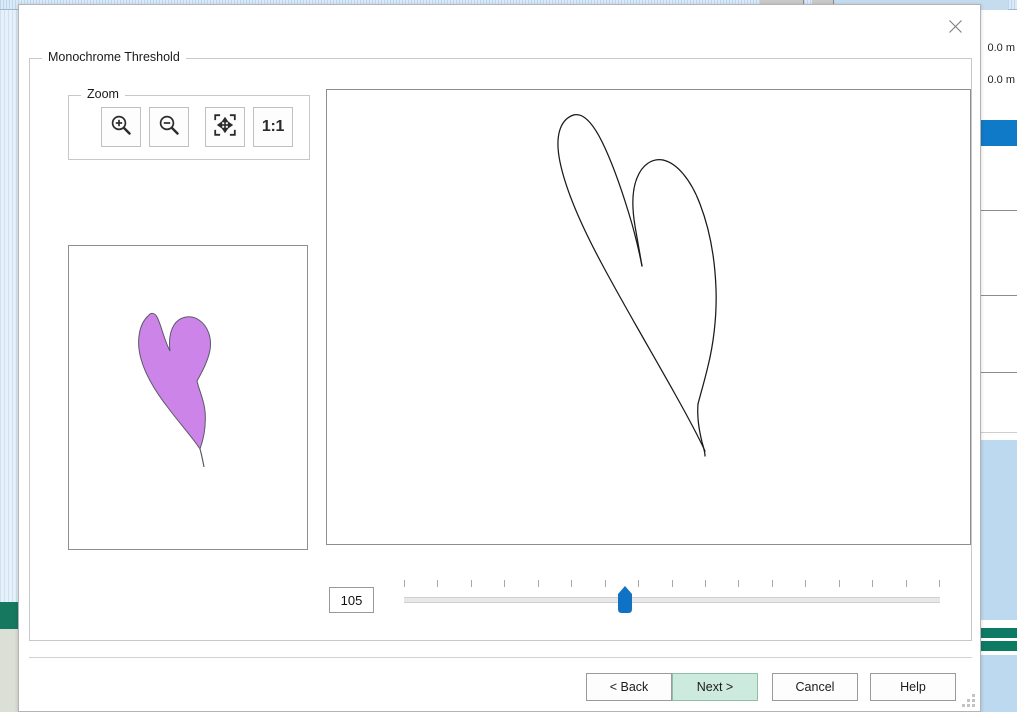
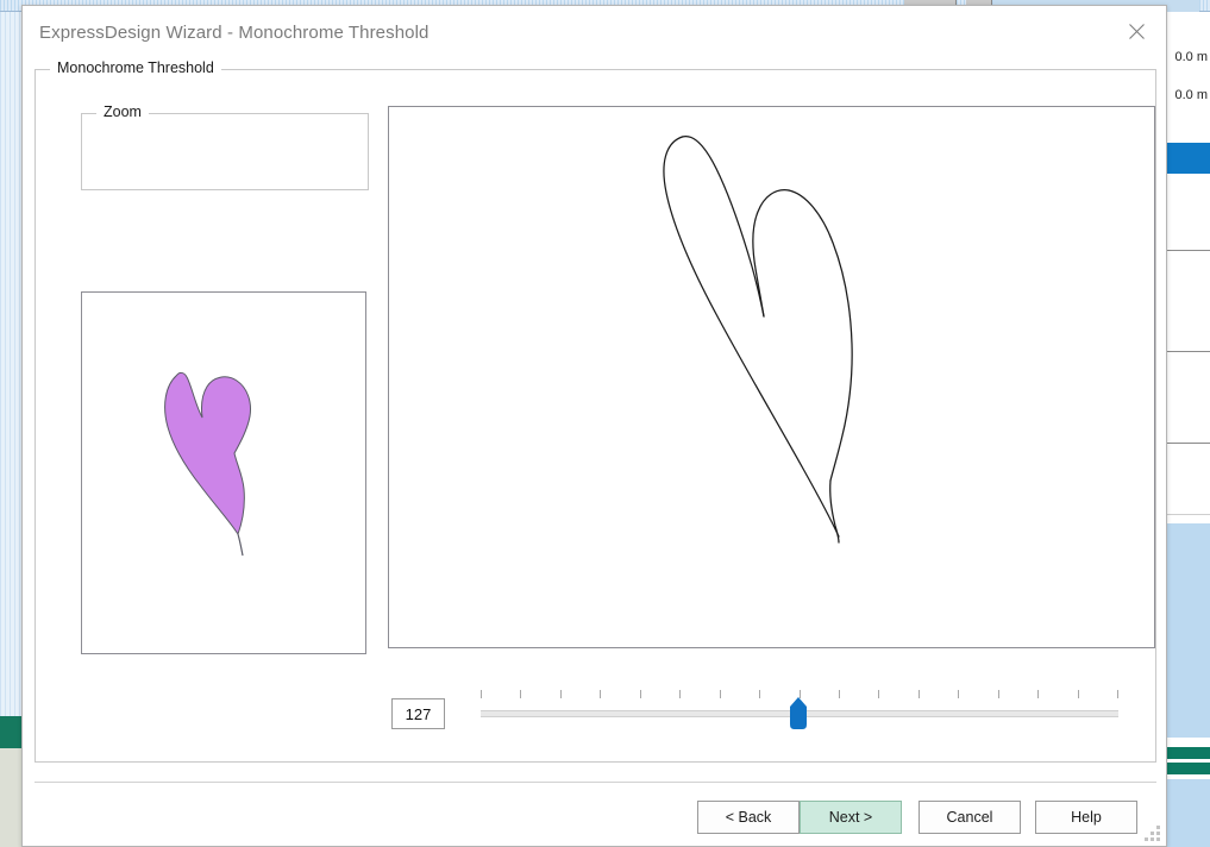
  0.0 m
  0.0 m
+ ExpressDesign Wizard - Monochrome Threshold
  Monochrome Threshold
  Zoom
- 1:1
- 105
+ 127
  < Back
  Next >
  Cancel
  Help
